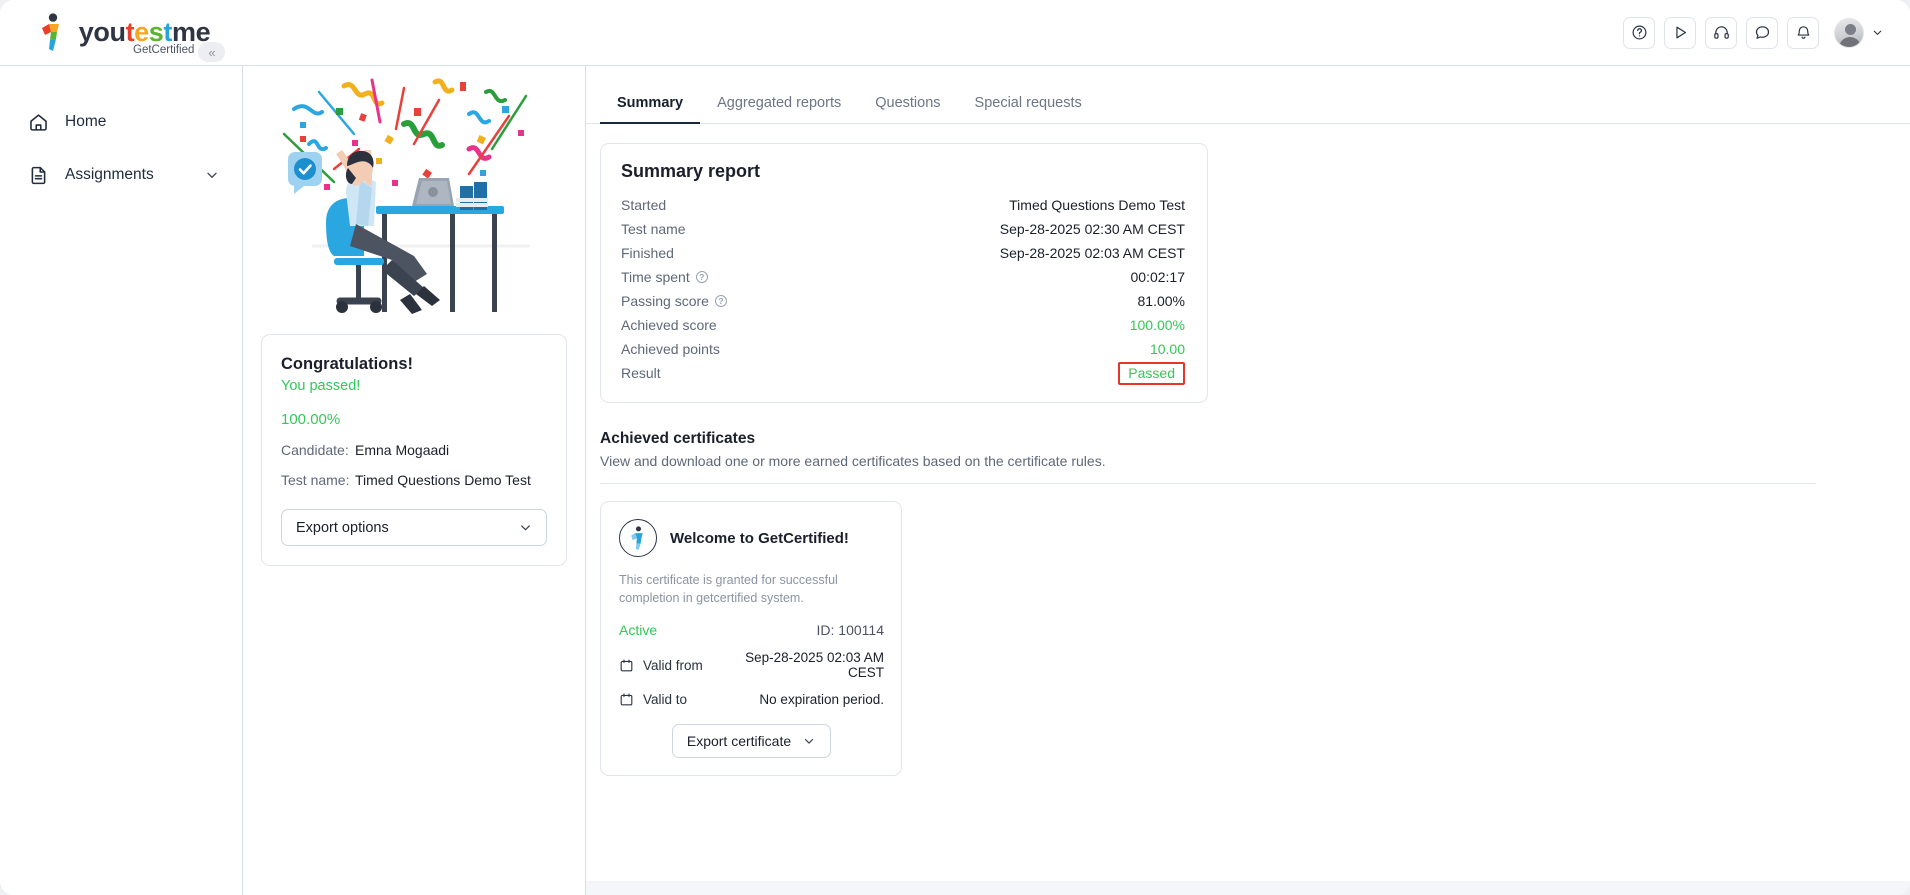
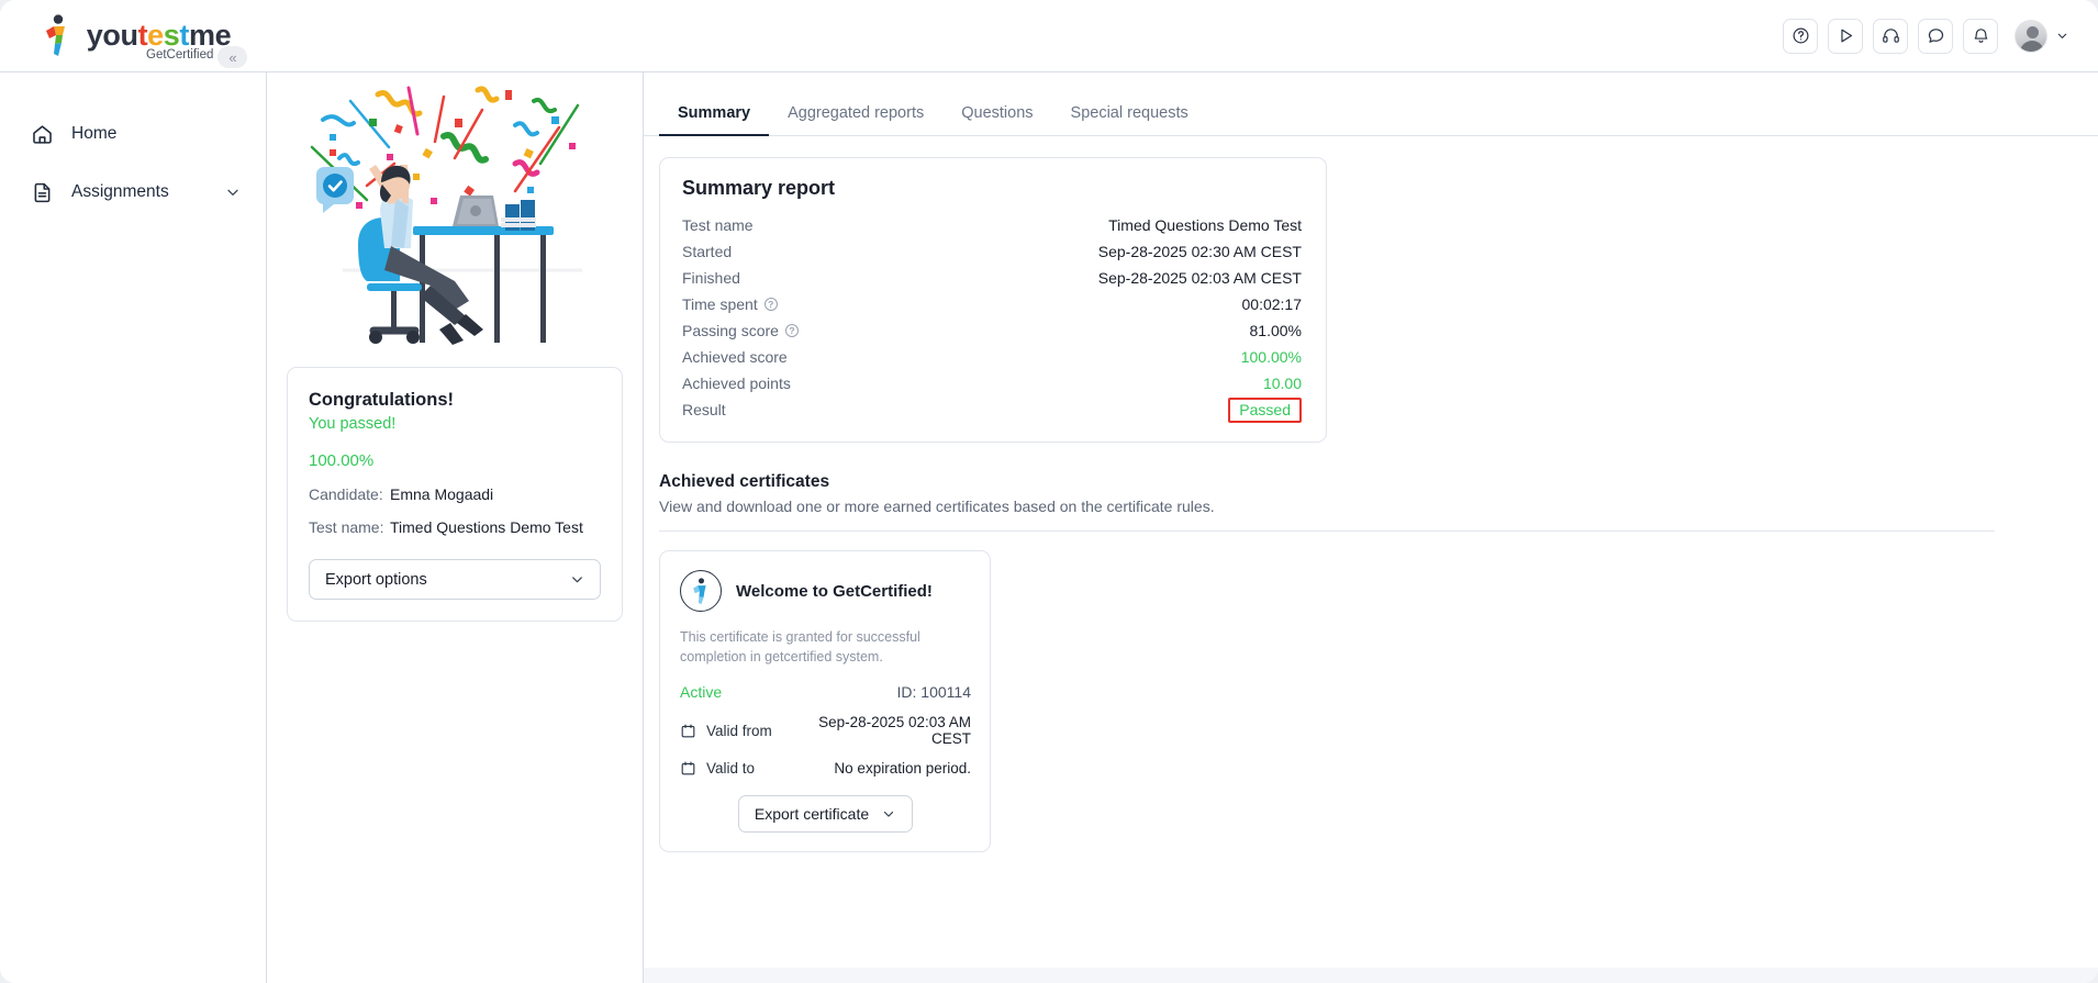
  youtestme
  GetCertified
  «
  Home
  Assignments
  Congratulations!
  You passed!
  100.00%
  Candidate:
  Emna Mogaadi
  Test name:
  Timed Questions Demo Test
  Export options
  Summary
  Aggregated reports
  Questions
  Special requests
  Summary report
- Started
+ Test name
  Timed Questions Demo Test
- Test name
+ Started
  Sep-28-2025 02:30 AM CEST
  Finished
  Sep-28-2025 02:03 AM CEST
  Time spent
  ?
  00:02:17
  Passing score
  ?
  81.00%
  Achieved score
  100.00%
  Achieved points
  10.00
  Result
  Passed
  Achieved certificates
  View and download one or more earned certificates based on the certificate rules.
  Welcome to GetCertified!
  This certificate is granted for successful completion in getcertified system.
  Active
  ID: 100114
  Valid from
  Sep-28-2025 02:03 AM CEST
  Valid to
  No expiration period.
  Export certificate
